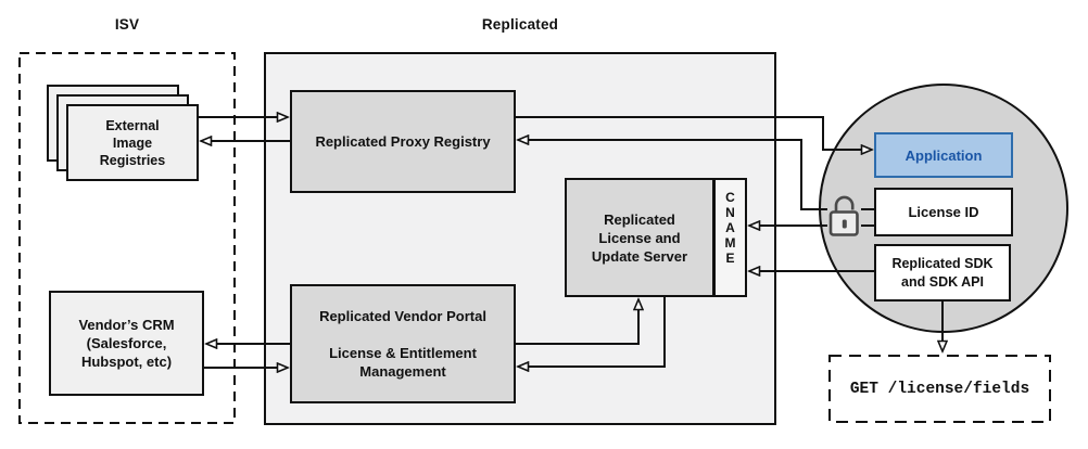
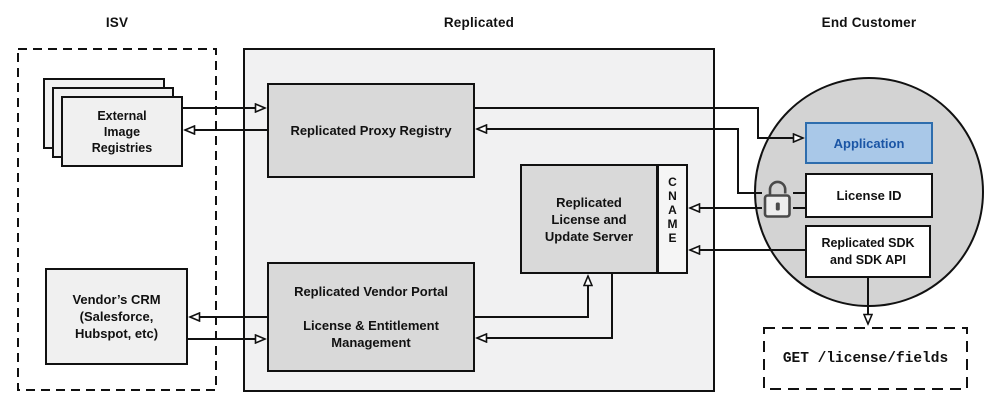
  ISV
  Replicated
+ End Customer
  External
  Image
  Registries
  Vendor’s CRM
  (Salesforce,
  Hubspot, etc)
  Replicated Proxy Registry
  Replicated Vendor Portal
  License & Entitlement
  Management
  Replicated
  License and
  Update Server
  C
  N
  A
  M
  E
  Application
  License ID
  Replicated SDK
  and SDK API
  GET /license/fields
